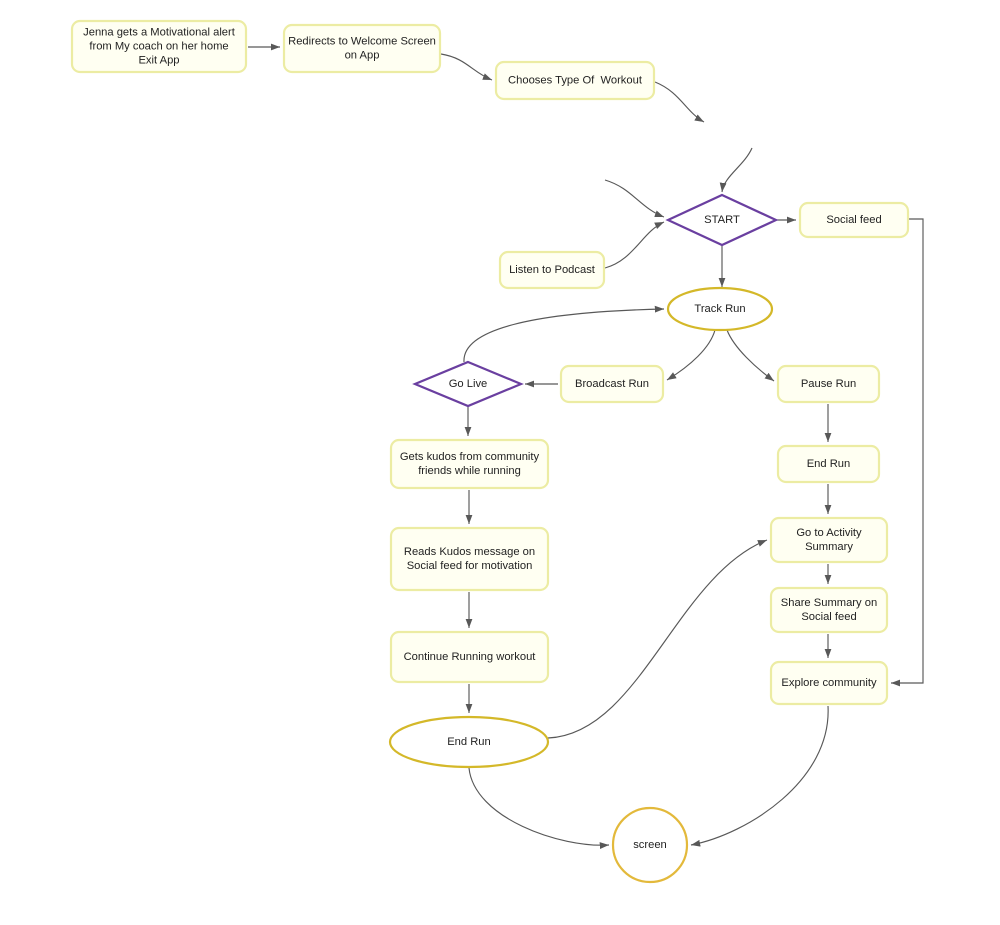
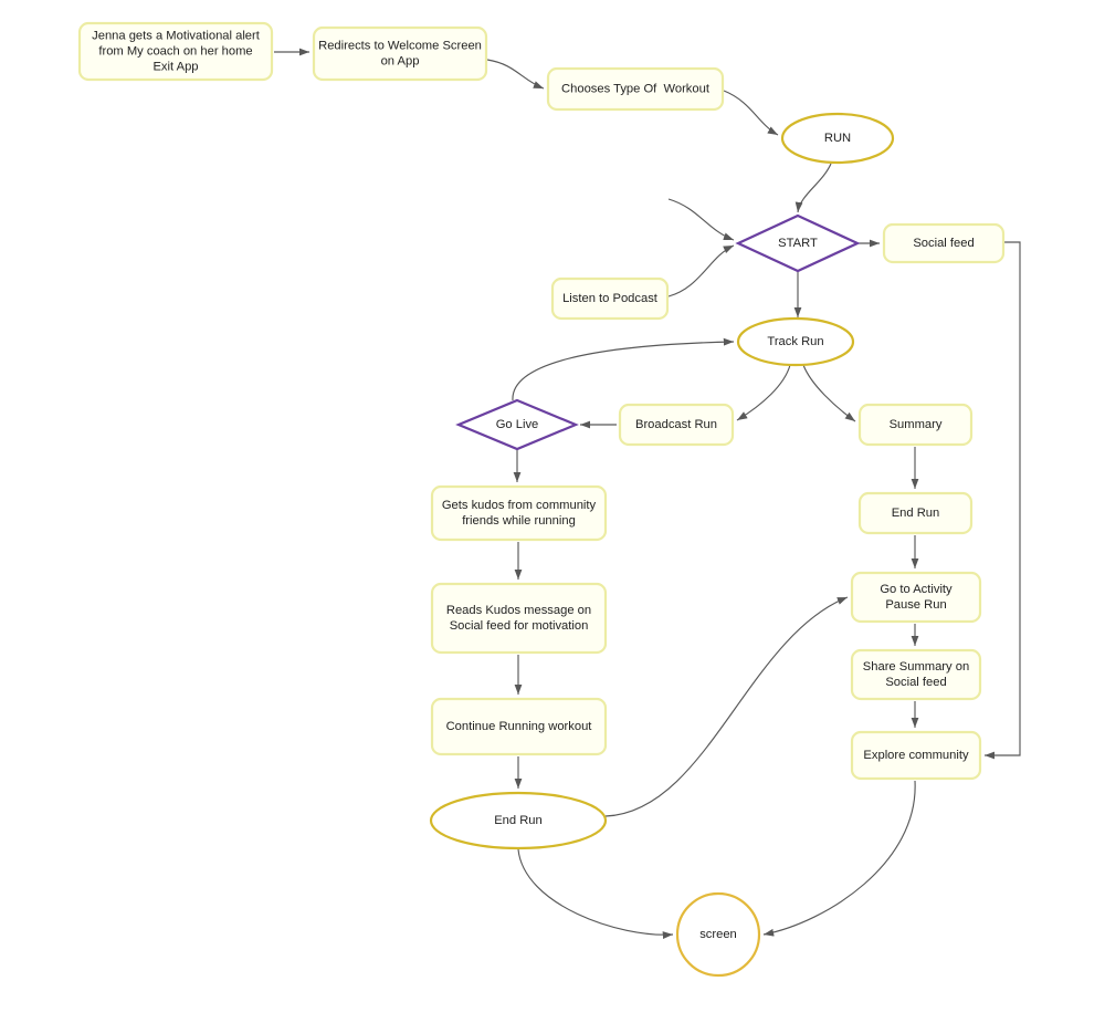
  Jenna gets a Motivational alert from My coach on her home Exit App
  Redirects to Welcome Screen on App
  Chooses Type Of Workout
+ RUN
  Listen to Podcast
  START
  Social feed
  Track Run
  Go Live
  Broadcast Run
- Pause Run
+ Summary
  End Run
  Gets kudos from community friends while running
  Reads Kudos message on Social feed for motivation
  Continue Running workout
- Go to Activity Summary
+ Go to Activity Pause Run
  Share Summary on Social feed
  Explore community
  End Run
  screen
